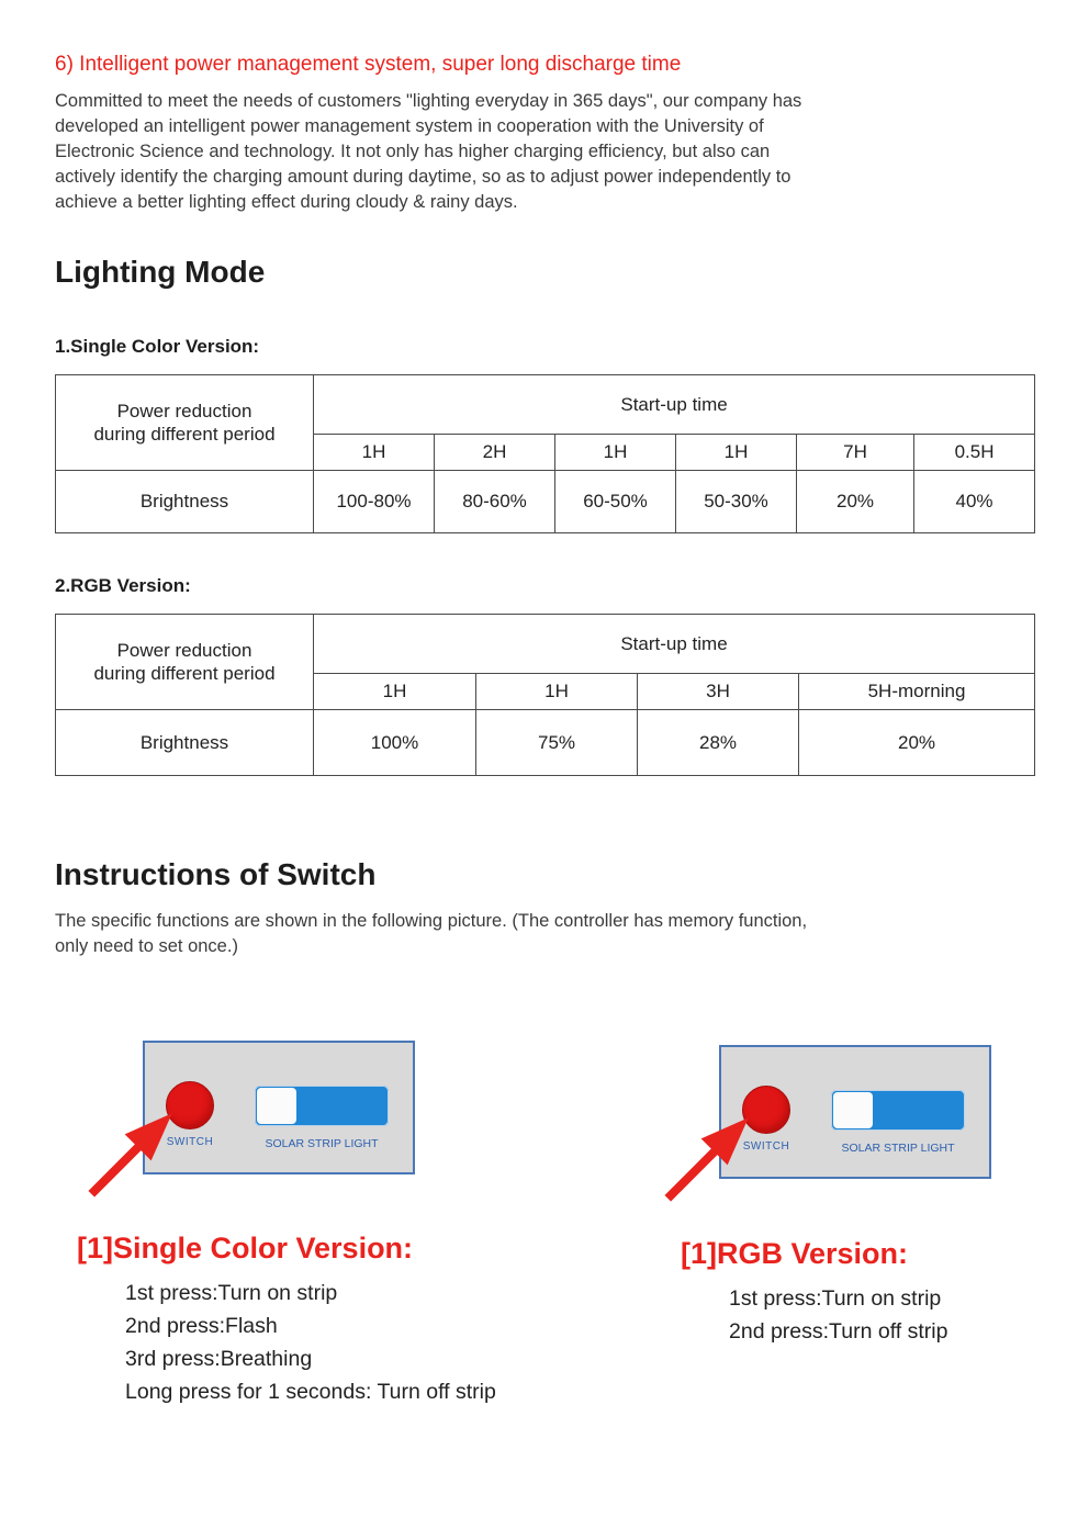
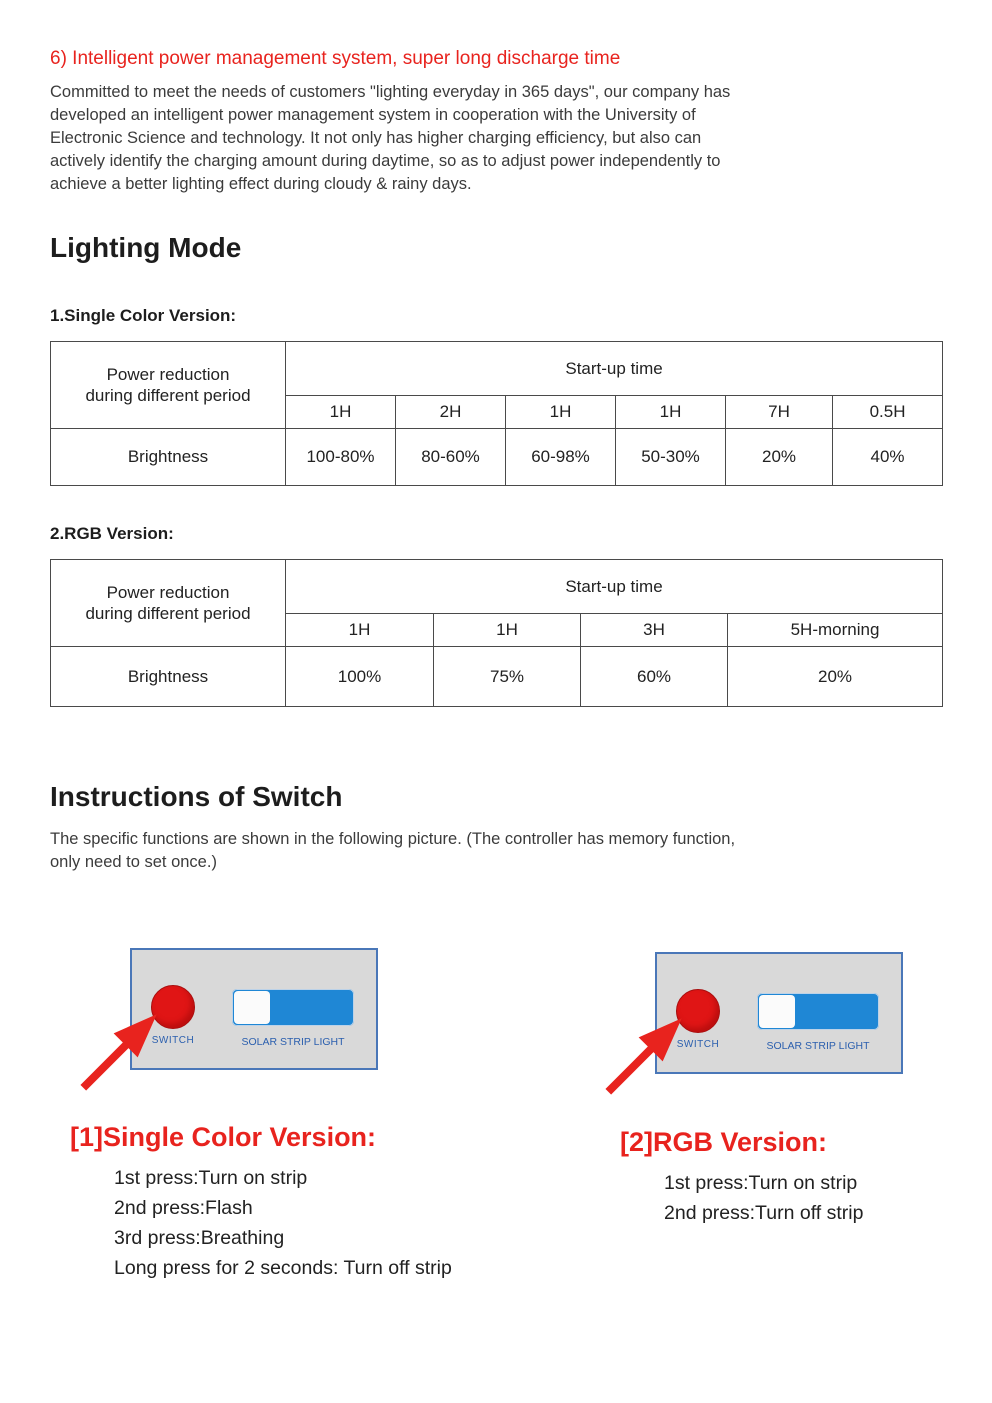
  6) Intelligent power management system, super long discharge time
  Committed to meet the needs of customers "lighting everyday in 365 days", our company has
  developed an intelligent power management system in cooperation with the University of
  Electronic Science and technology. It not only has higher charging efficiency, but also can
  actively identify the charging amount during daytime, so as to adjust power independently to
  achieve a better lighting effect during cloudy & rainy days.
  Lighting Mode
  1.Single Color Version:
  Power reduction during different period	Start-up time
  1H	2H	1H	1H	7H	0.5H
- Brightness	100-80%	80-60%	60-50%	50-30%	20%	40%
+ Brightness	100-80%	80-60%	60-98%	50-30%	20%	40%
  2.RGB Version:
  Power reduction during different period	Start-up time
  1H	1H	3H	5H-morning
- Brightness	100%	75%	28%	20%
+ Brightness	100%	75%	60%	20%
  Instructions of Switch
  The specific functions are shown in the following picture. (The controller has memory function,
  only need to set once.)
  SWITCH
  SOLAR STRIP LIGHT
  SWITCH
  SOLAR STRIP LIGHT
  [1]Single Color Version:
  1st press:Turn on strip
  2nd press:Flash
  3rd press:Breathing
- Long press for 1 seconds: Turn off strip
+ Long press for 2 seconds: Turn off strip
- [1]RGB Version:
+ [2]RGB Version:
  1st press:Turn on strip
  2nd press:Turn off strip
